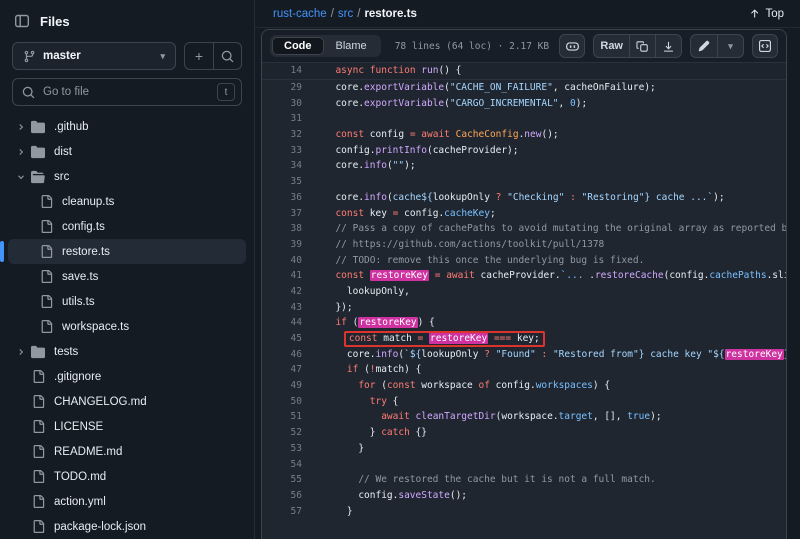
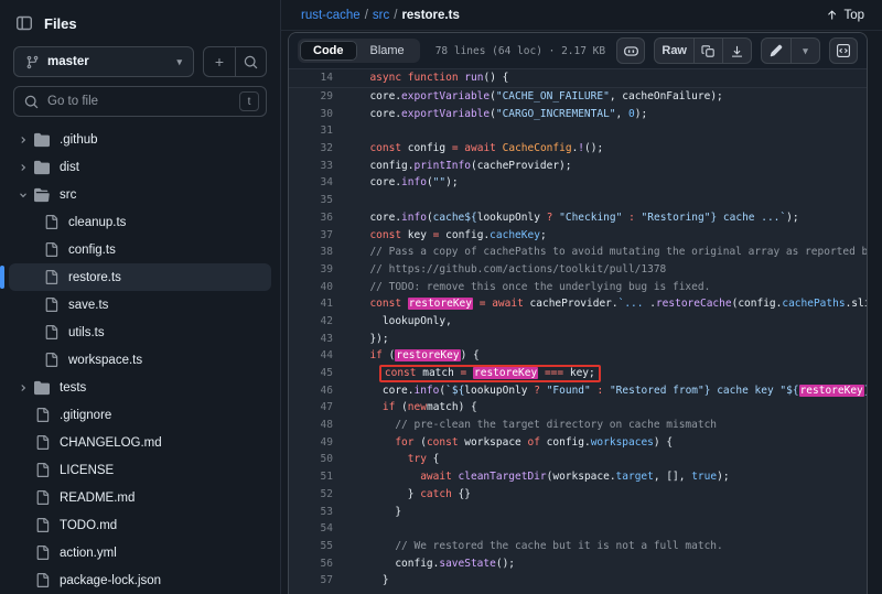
  Files
  master
  ▾
  +
  Go to file
  t
  .github
  dist
  src
  cleanup.ts
  config.ts
  restore.ts
  save.ts
  utils.ts
  workspace.ts
  tests
  .gitignore
  CHANGELOG.md
  LICENSE
  README.md
  TODO.md
  action.yml
  package-lock.json
  rust-cache / src / restore.ts
  Top
  Code
  Blame
  78 lines (64 loc) · 2.17 KB
  Raw
  ▾
  14
  async function run() {
  29
  core.exportVariable("CACHE_ON_FAILURE", cacheOnFailure);
  30
  core.exportVariable("CARGO_INCREMENTAL", 0);
  31
  32
- const config = await CacheConfig.new();
+ const config = await CacheConfig.!();
  33
  config.printInfo(cacheProvider);
  34
  core.info("");
  35
  36
  core.info(cache${lookupOnly ? "Checking" : "Restoring"} cache ...`);
  37
  const key = config.cacheKey;
  38
  // Pass a copy of cachePaths to avoid mutating the original array as reported b
  39
  // https://github.com/actions/toolkit/pull/1378
  40
  // TODO: remove this once the underlying bug is fixed.
  41
  const restoreKey = await cacheProvider.`... .restoreCache(config.cachePaths.sl
  42
  lookupOnly,
  43
  });
  44
  if (restoreKey) {
  45
  const match = restoreKey === key;
  46
  core.info(`${lookupOnly ? "Found" : "Restored from"} cache key "${restoreKey
  47
- if (!match) {
+ if (newmatch) {
+ 48
+ // pre-clean the target directory on cache mismatch
  49
  for (const workspace of config.workspaces) {
  50
  try {
  51
  await cleanTargetDir(workspace.target, [], true);
  52
  } catch {}
  53
  }
  54
  55
  // We restored the cache but it is not a full match.
  56
  config.saveState();
  57
  }
